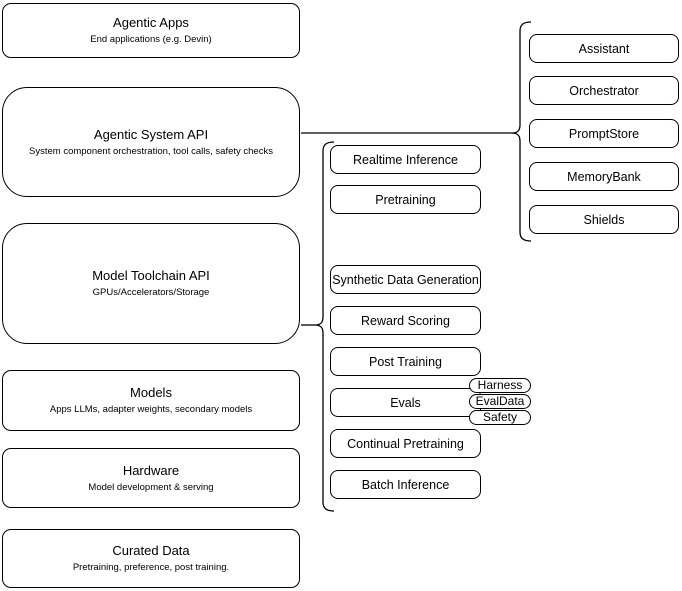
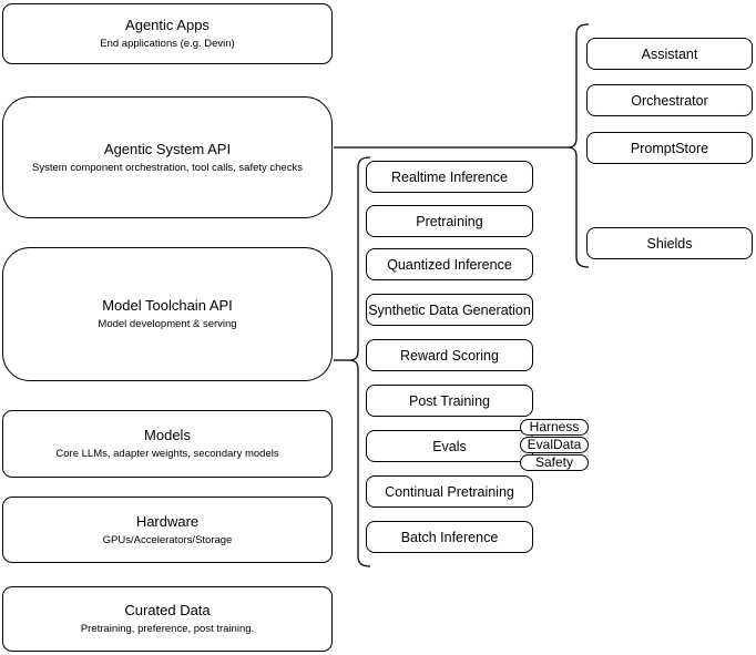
  Agentic Apps
  End applications (e.g. Devin)
  Agentic System API
  System component orchestration, tool calls, safety checks
  Model Toolchain API
- GPUs/Accelerators/Storage
+ Model development & serving
  Models
- Apps LLMs, adapter weights, secondary models
+ Core LLMs, adapter weights, secondary models
  Hardware
- Model development & serving
+ GPUs/Accelerators/Storage
  Curated Data
  Pretraining, preference, post training.
  Realtime Inference
  Pretraining
+ Quantized Inference
  Synthetic Data Generation
  Reward Scoring
  Post Training
  Evals
  Continual Pretraining
  Batch Inference
  Harness
  EvalData
  Safety
  Assistant
  Orchestrator
  PromptStore
- MemoryBank
  Shields
